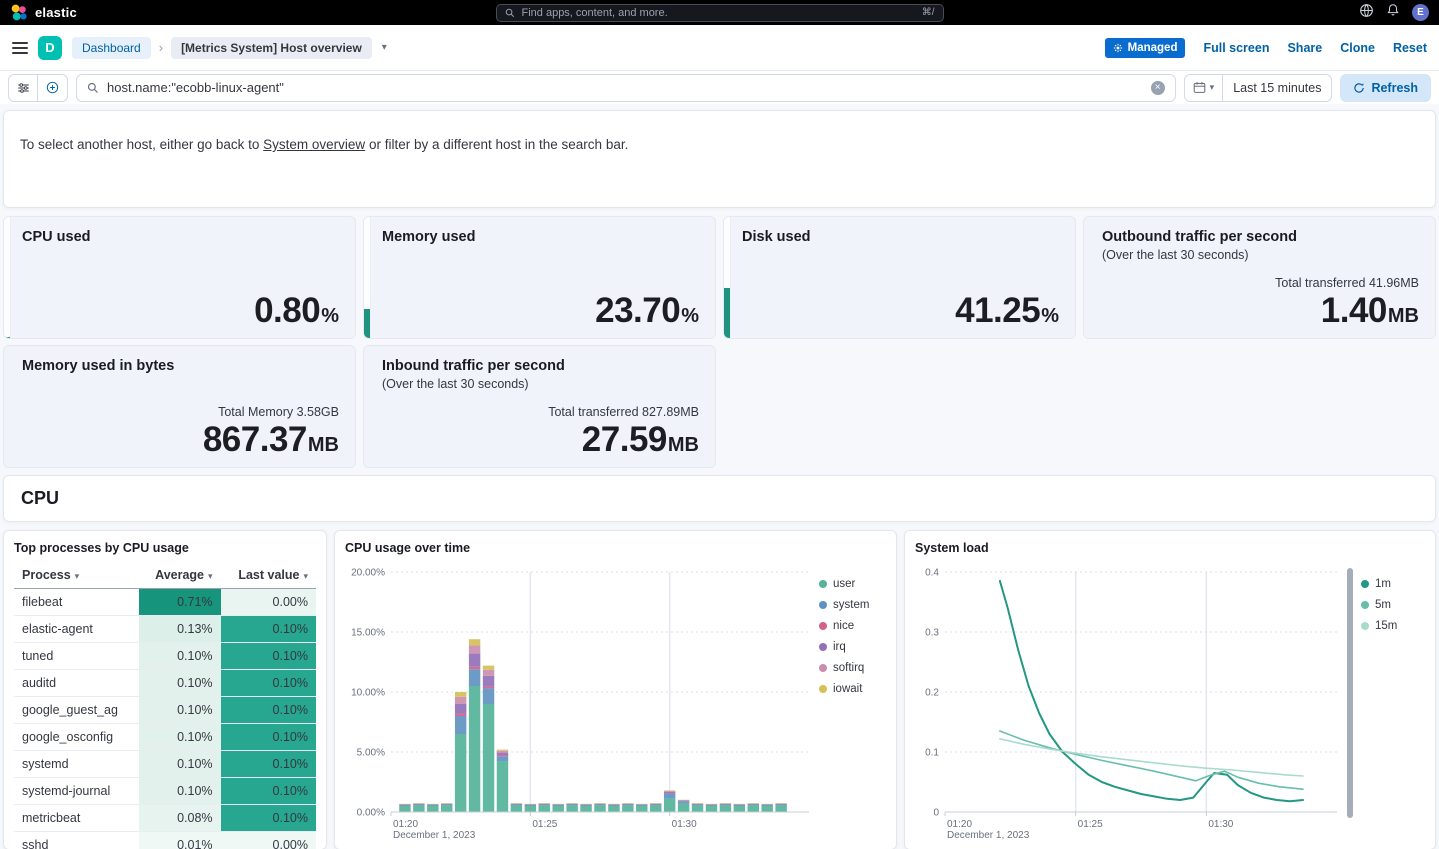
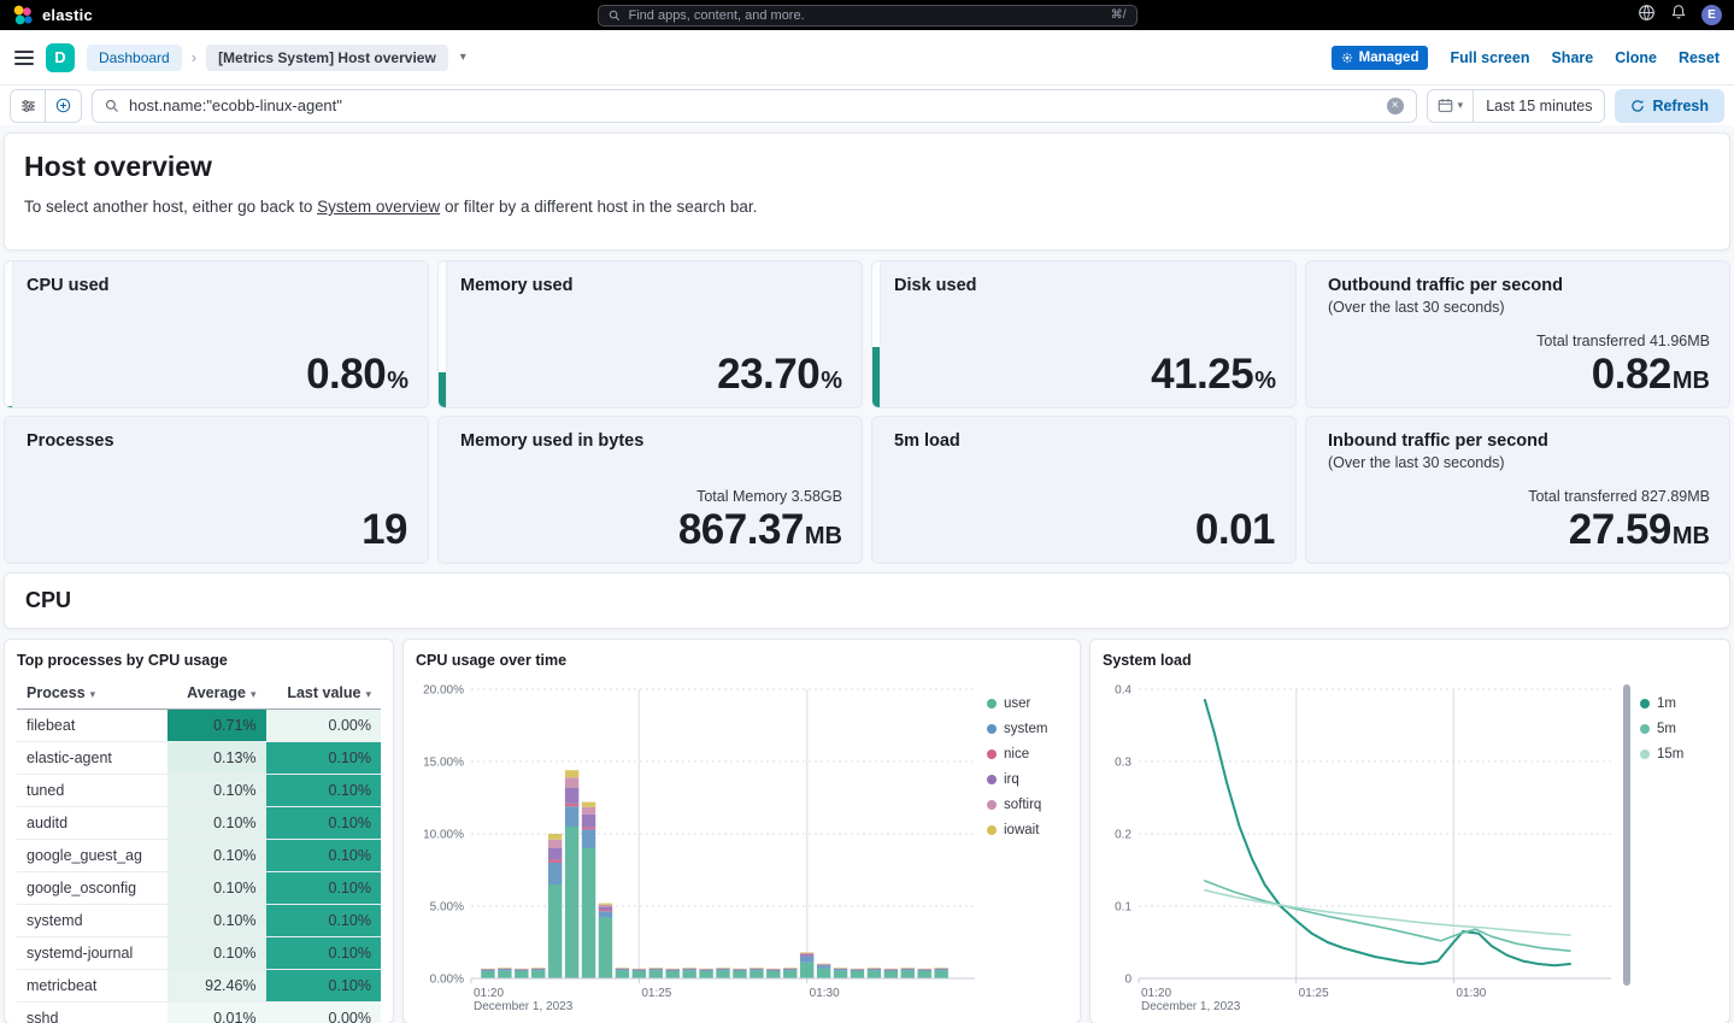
  elastic
  Find apps, content, and more.
  ⌘/
  E
  D
  Dashboard
  ›
  [Metrics System] Host overview
  ▾
  Managed
  Full screen
  Share
  Clone
  Reset
  host.name:"ecobb-linux-agent"
  ×
  ▾
  Last 15 minutes
  Refresh
+ Host overview
  To select another host, either go back to System overview or filter by a different host in the search bar.
  CPU used
  0.80
  %
  Memory used
  23.70
  %
  Disk used
  41.25
  %
  Outbound traffic per second
  (Over the last 30 seconds)
  Total transferred 41.96MB
- 1.40
+ 0.82
  MB
+ Processes
+ 19
  Memory used in bytes
  Total Memory 3.58GB
  867.37
  MB
+ 5m load
+ 0.01
  Inbound traffic per second
  (Over the last 30 seconds)
  Total transferred 827.89MB
  27.59
  MB
  CPU
  Top processes by CPU usage
  Process ▾	Average ▾	Last value ▾
  filebeat	0.71%	0.00%
  elastic-agent	0.13%	0.10%
  tuned	0.10%	0.10%
  auditd	0.10%	0.10%
  google_guest_ag	0.10%	0.10%
  google_osconfig	0.10%	0.10%
  systemd	0.10%	0.10%
  systemd-journal	0.10%	0.10%
- metricbeat	0.08%	0.10%
+ metricbeat	92.46%	0.10%
  sshd	0.01%	0.00%
  CPU usage over time
  0.00%
  5.00%
  10.00%
  15.00%
  20.00%
  01:20
  December 1, 2023
  01:25
  01:30
  user
  system
  nice
  irq
  softirq
  iowait
  System load
  0
  0.1
  0.2
  0.3
  0.4
  01:20
  December 1, 2023
  01:25
  01:30
  1m
  5m
  15m
